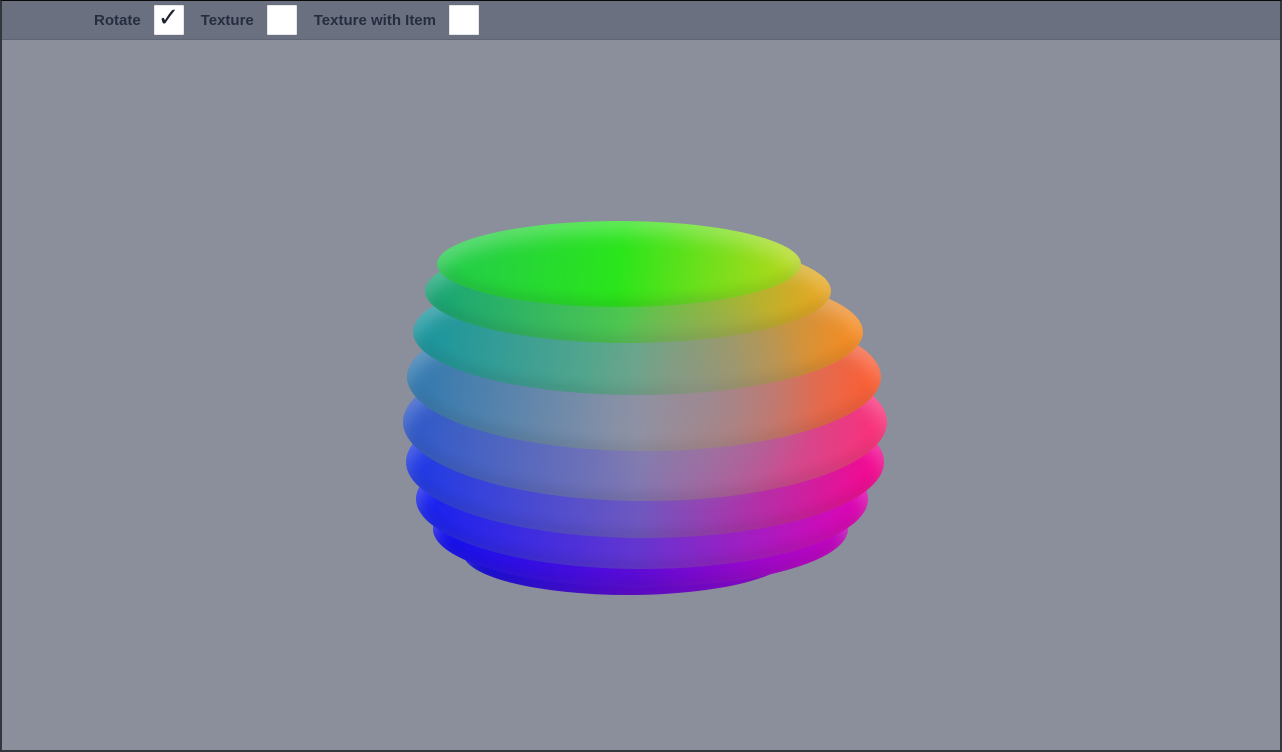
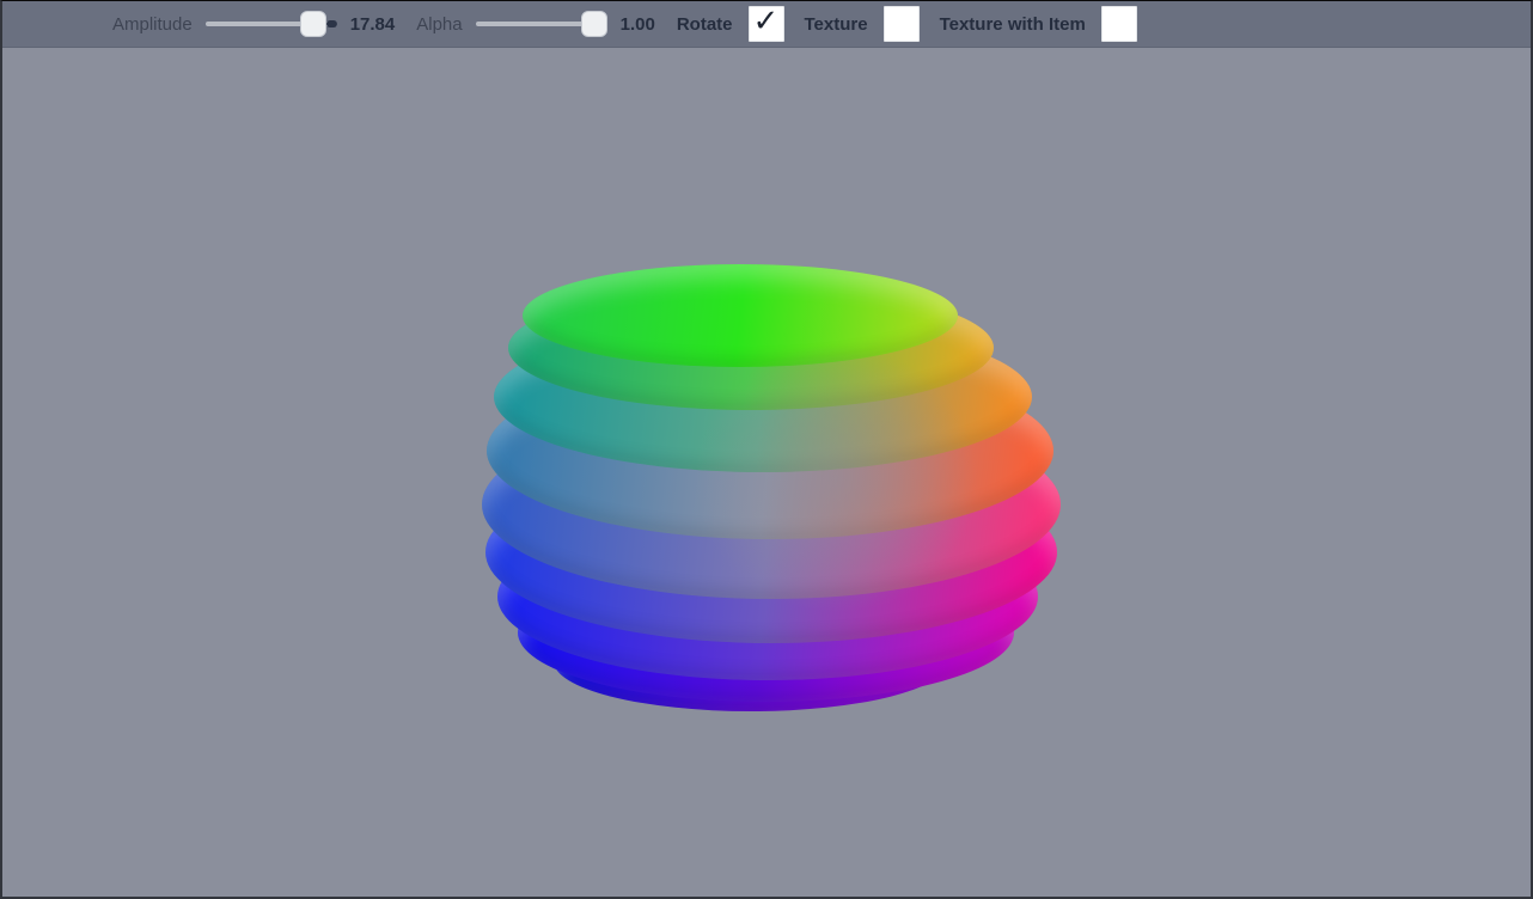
+ Amplitude
+ 17.84
+ Alpha
+ 1.00
  Rotate
  ✓
  Texture
  Texture with Item
